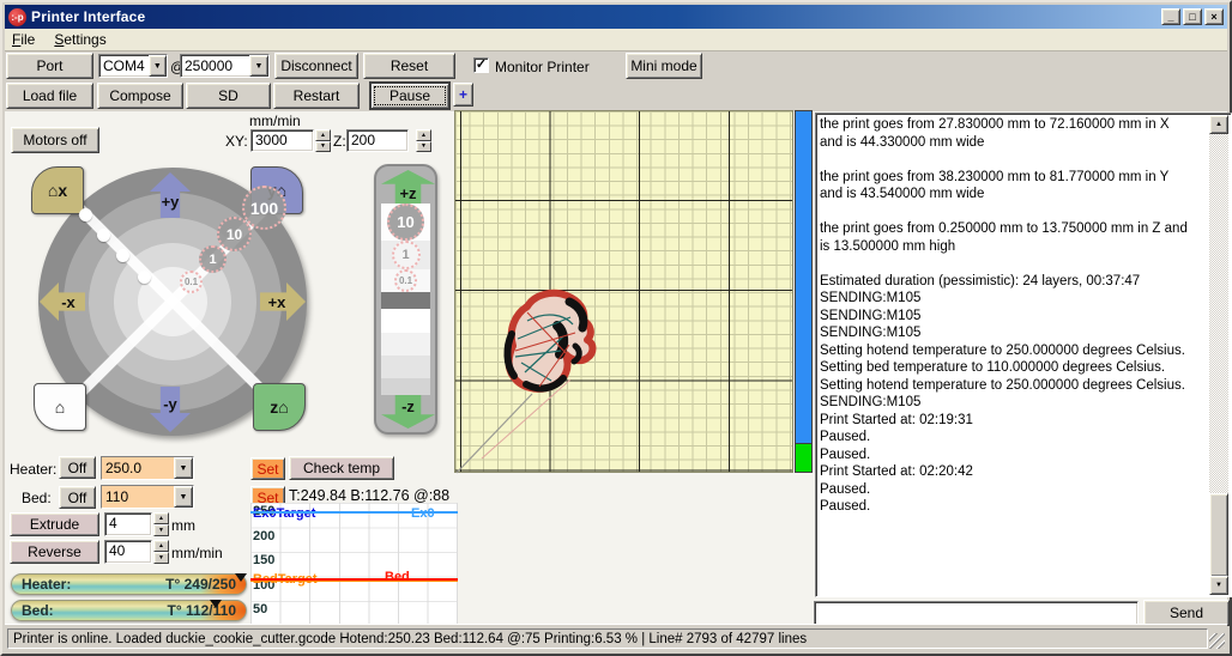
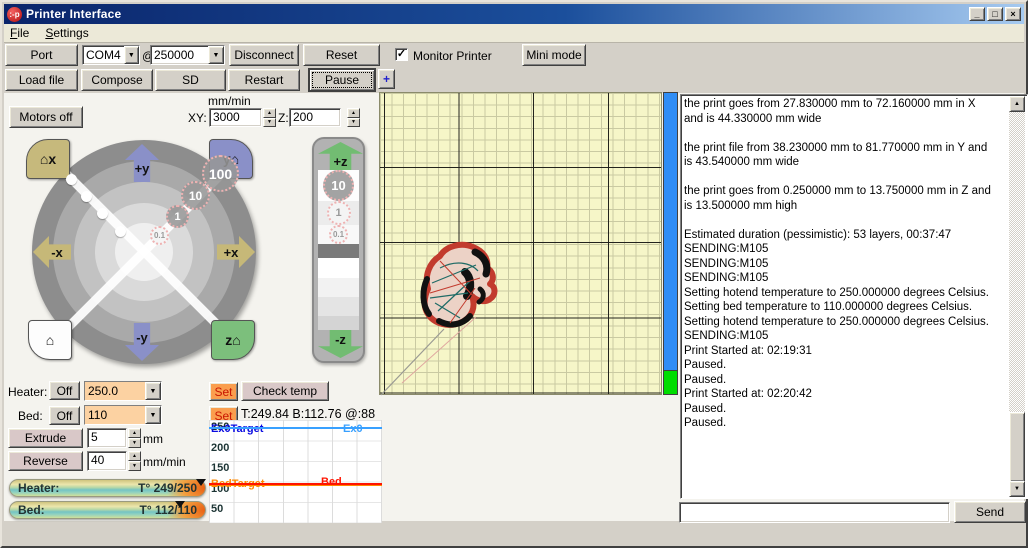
  :-p
  Printer Interface
  _
  □
  ×
  File
  Settings
  Port
  COM4
  @
  250000
  Disconnect
  Reset
  ✓
  Monitor Printer
  Mini mode
  Load file
  Compose
  SD
  Restart
  Pause
  +
  Motors off
  mm/min
  XY:
  3000
  Z:
  200
  +y
  -y
  -x
  +x
  ⌂
  x
  y
  ⌂
  ⌂
  z
  ⌂
  100
  10
  1
  0.1
  +z
  10
  1
  0.1
  -z
  Heater:
  Off
  250.0
  Bed:
  Off
  110
  Set
  Check temp
  Set
  T:249.84 B:112.76 @:88
  Extrude
- 4
+ 5
  mm
  Reverse
  40
  mm/min
  Heater:
  T° 249/250
  Bed:
  T° 112/110
  200
  150
  100
  50
  Ex0
  Bed
  the print goes from 27.830000 mm to 72.160000 mm in X and is 44.330000 mm wide
- the print goes from 38.230000 mm to 81.770000 mm in Y and is 43.540000 mm wide
+ the print file from 38.230000 mm to 81.770000 mm in Y and is 43.540000 mm wide
  the print goes from 0.250000 mm to 13.750000 mm in Z and is 13.500000 mm high
- Estimated duration (pessimistic): 24 layers, 00:37:47
+ Estimated duration (pessimistic): 53 layers, 00:37:47
  SENDING:M105
  SENDING:M105
  SENDING:M105
  Setting hotend temperature to 250.000000 degrees Celsius.
  Setting bed temperature to 110.000000 degrees Celsius.
  Setting hotend temperature to 250.000000 degrees Celsius.
  SENDING:M105
  Print Started at: 02:19:31
  Paused.
  Paused.
  Print Started at: 02:20:42
  Paused.
  Paused.
  Send
- Printer is online. Loaded duckie_cookie_cutter.gcode Hotend:250.23 Bed:112.64 @:75 Printing:6.53 % | Line# 2793 of 42797 lines
